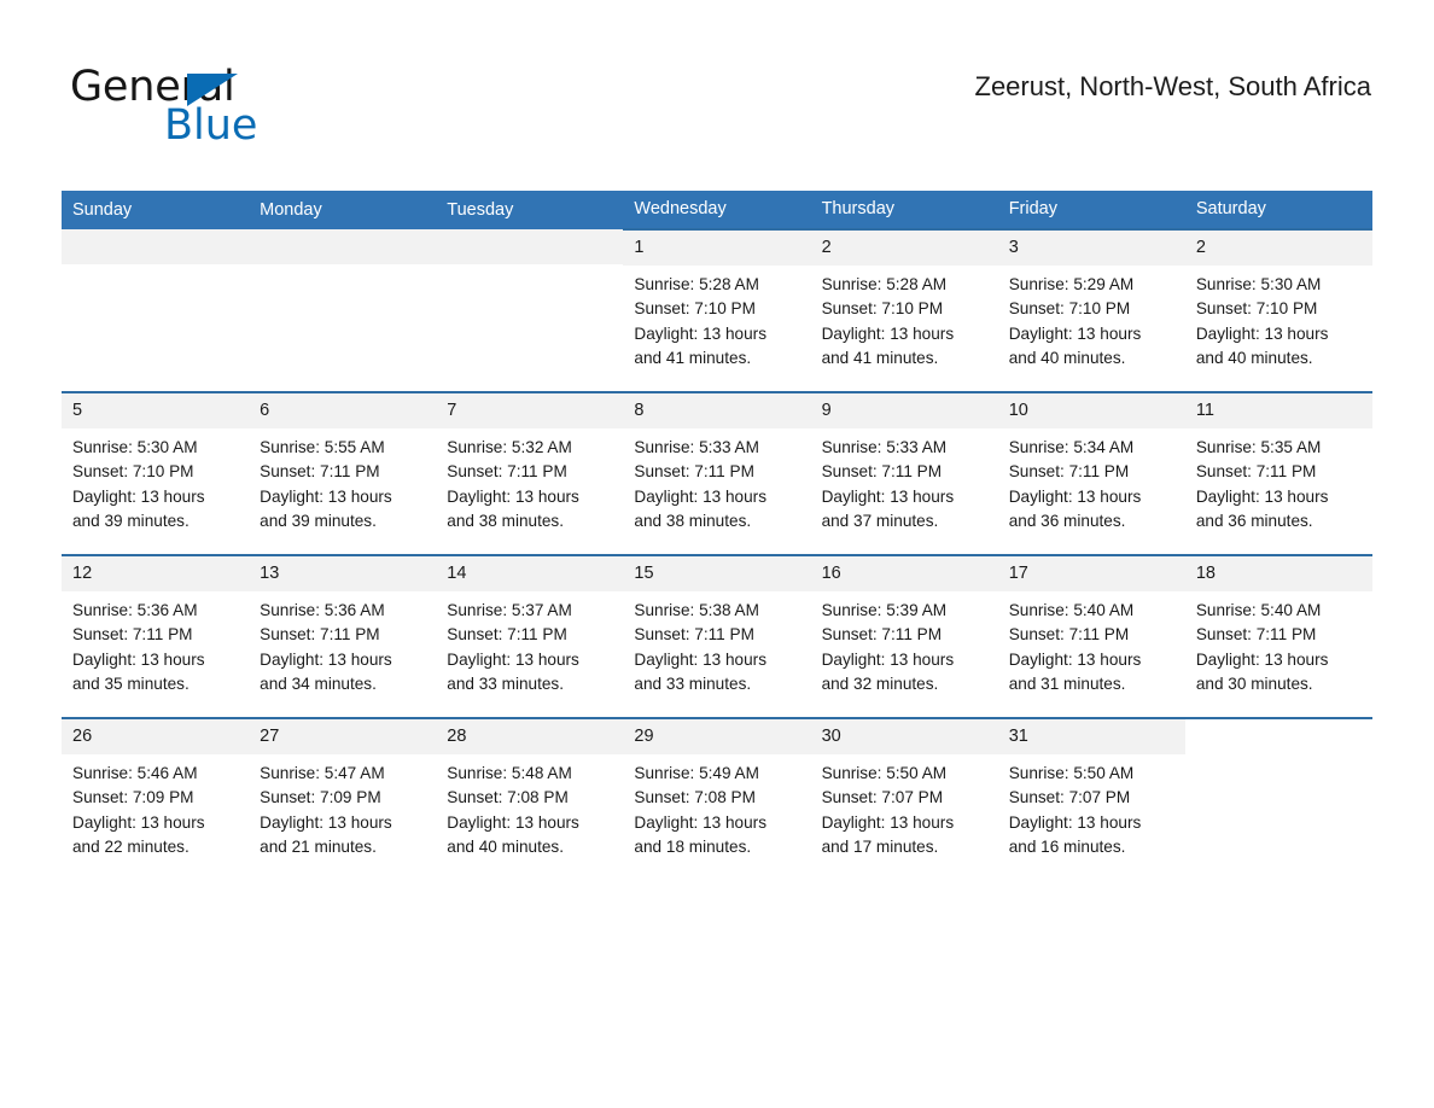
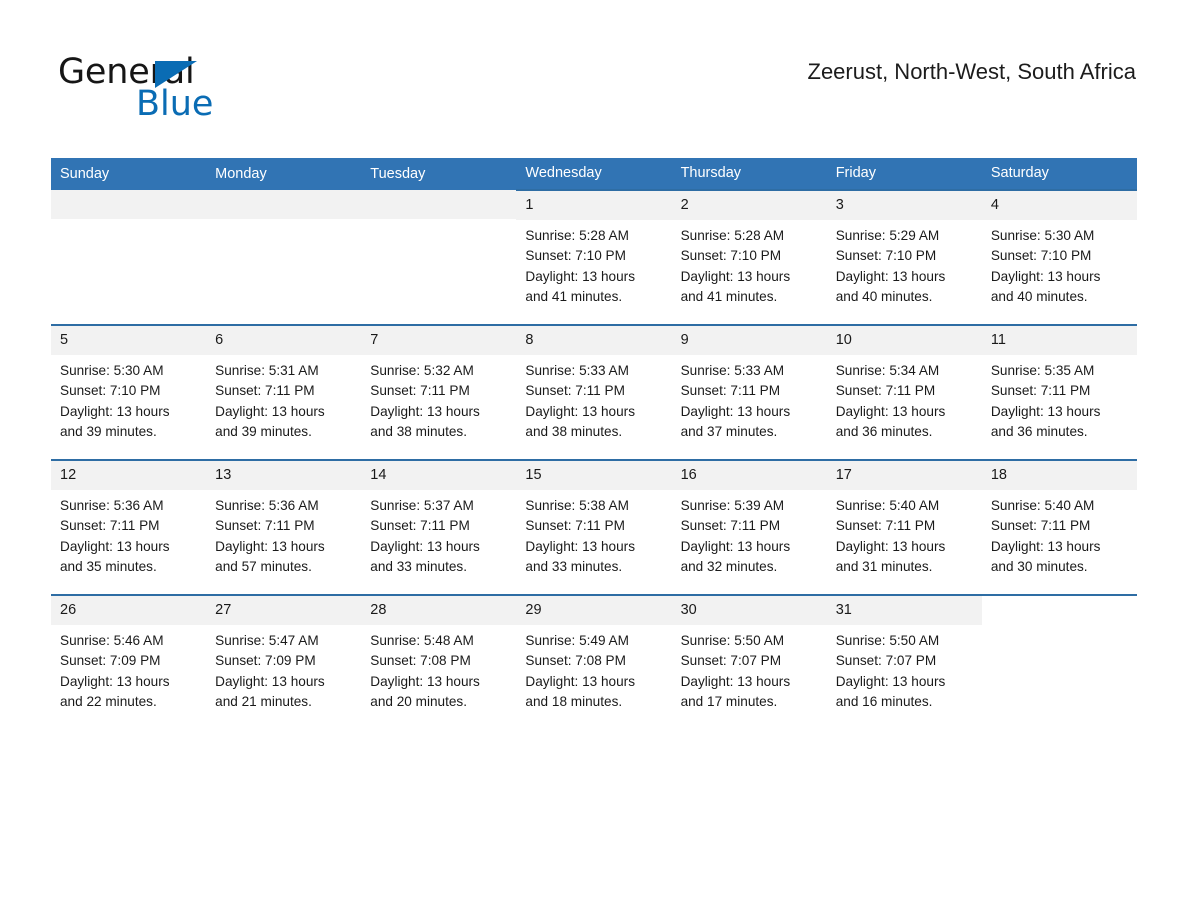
  General
  Blue
  Zeerust, North-West, South Africa
  Sunday	Monday	Tuesday	Wednesday	Thursday	Friday	Saturday
- 			1Sunrise: 5:28 AMSunset: 7:10 PMDaylight: 13 hoursand 41 minutes.	2Sunrise: 5:28 AMSunset: 7:10 PMDaylight: 13 hoursand 41 minutes.	3Sunrise: 5:29 AMSunset: 7:10 PMDaylight: 13 hoursand 40 minutes.	2Sunrise: 5:30 AMSunset: 7:10 PMDaylight: 13 hoursand 40 minutes.
+ 			1Sunrise: 5:28 AMSunset: 7:10 PMDaylight: 13 hoursand 41 minutes.	2Sunrise: 5:28 AMSunset: 7:10 PMDaylight: 13 hoursand 41 minutes.	3Sunrise: 5:29 AMSunset: 7:10 PMDaylight: 13 hoursand 40 minutes.	4Sunrise: 5:30 AMSunset: 7:10 PMDaylight: 13 hoursand 40 minutes.
- 5Sunrise: 5:30 AMSunset: 7:10 PMDaylight: 13 hoursand 39 minutes.	6Sunrise: 5:55 AMSunset: 7:11 PMDaylight: 13 hoursand 39 minutes.	7Sunrise: 5:32 AMSunset: 7:11 PMDaylight: 13 hoursand 38 minutes.	8Sunrise: 5:33 AMSunset: 7:11 PMDaylight: 13 hoursand 38 minutes.	9Sunrise: 5:33 AMSunset: 7:11 PMDaylight: 13 hoursand 37 minutes.	10Sunrise: 5:34 AMSunset: 7:11 PMDaylight: 13 hoursand 36 minutes.	11Sunrise: 5:35 AMSunset: 7:11 PMDaylight: 13 hoursand 36 minutes.
+ 5Sunrise: 5:30 AMSunset: 7:10 PMDaylight: 13 hoursand 39 minutes.	6Sunrise: 5:31 AMSunset: 7:11 PMDaylight: 13 hoursand 39 minutes.	7Sunrise: 5:32 AMSunset: 7:11 PMDaylight: 13 hoursand 38 minutes.	8Sunrise: 5:33 AMSunset: 7:11 PMDaylight: 13 hoursand 38 minutes.	9Sunrise: 5:33 AMSunset: 7:11 PMDaylight: 13 hoursand 37 minutes.	10Sunrise: 5:34 AMSunset: 7:11 PMDaylight: 13 hoursand 36 minutes.	11Sunrise: 5:35 AMSunset: 7:11 PMDaylight: 13 hoursand 36 minutes.
- 12Sunrise: 5:36 AMSunset: 7:11 PMDaylight: 13 hoursand 35 minutes.	13Sunrise: 5:36 AMSunset: 7:11 PMDaylight: 13 hoursand 34 minutes.	14Sunrise: 5:37 AMSunset: 7:11 PMDaylight: 13 hoursand 33 minutes.	15Sunrise: 5:38 AMSunset: 7:11 PMDaylight: 13 hoursand 33 minutes.	16Sunrise: 5:39 AMSunset: 7:11 PMDaylight: 13 hoursand 32 minutes.	17Sunrise: 5:40 AMSunset: 7:11 PMDaylight: 13 hoursand 31 minutes.	18Sunrise: 5:40 AMSunset: 7:11 PMDaylight: 13 hoursand 30 minutes.
+ 12Sunrise: 5:36 AMSunset: 7:11 PMDaylight: 13 hoursand 35 minutes.	13Sunrise: 5:36 AMSunset: 7:11 PMDaylight: 13 hoursand 57 minutes.	14Sunrise: 5:37 AMSunset: 7:11 PMDaylight: 13 hoursand 33 minutes.	15Sunrise: 5:38 AMSunset: 7:11 PMDaylight: 13 hoursand 33 minutes.	16Sunrise: 5:39 AMSunset: 7:11 PMDaylight: 13 hoursand 32 minutes.	17Sunrise: 5:40 AMSunset: 7:11 PMDaylight: 13 hoursand 31 minutes.	18Sunrise: 5:40 AMSunset: 7:11 PMDaylight: 13 hoursand 30 minutes.
- 26Sunrise: 5:46 AMSunset: 7:09 PMDaylight: 13 hoursand 22 minutes.	27Sunrise: 5:47 AMSunset: 7:09 PMDaylight: 13 hoursand 21 minutes.	28Sunrise: 5:48 AMSunset: 7:08 PMDaylight: 13 hoursand 40 minutes.	29Sunrise: 5:49 AMSunset: 7:08 PMDaylight: 13 hoursand 18 minutes.	30Sunrise: 5:50 AMSunset: 7:07 PMDaylight: 13 hoursand 17 minutes.	31Sunrise: 5:50 AMSunset: 7:07 PMDaylight: 13 hoursand 16 minutes.
+ 26Sunrise: 5:46 AMSunset: 7:09 PMDaylight: 13 hoursand 22 minutes.	27Sunrise: 5:47 AMSunset: 7:09 PMDaylight: 13 hoursand 21 minutes.	28Sunrise: 5:48 AMSunset: 7:08 PMDaylight: 13 hoursand 20 minutes.	29Sunrise: 5:49 AMSunset: 7:08 PMDaylight: 13 hoursand 18 minutes.	30Sunrise: 5:50 AMSunset: 7:07 PMDaylight: 13 hoursand 17 minutes.	31Sunrise: 5:50 AMSunset: 7:07 PMDaylight: 13 hoursand 16 minutes.
